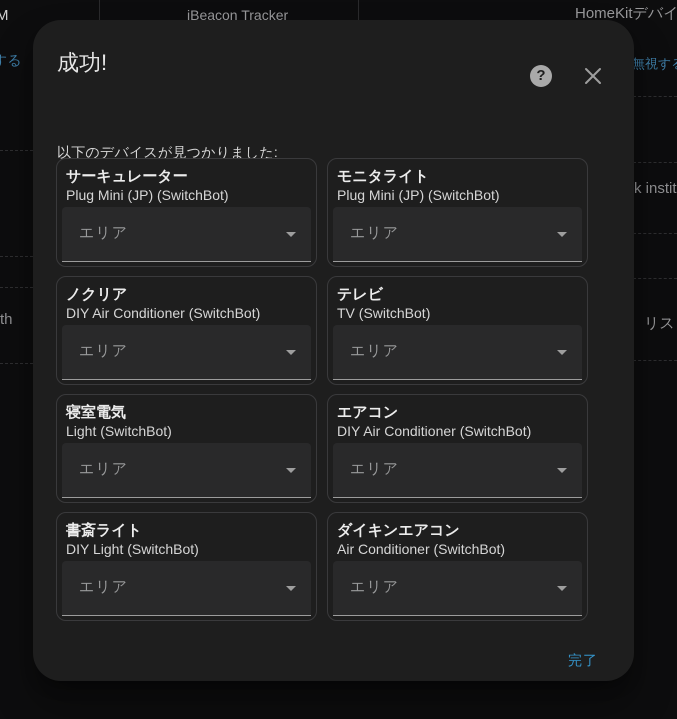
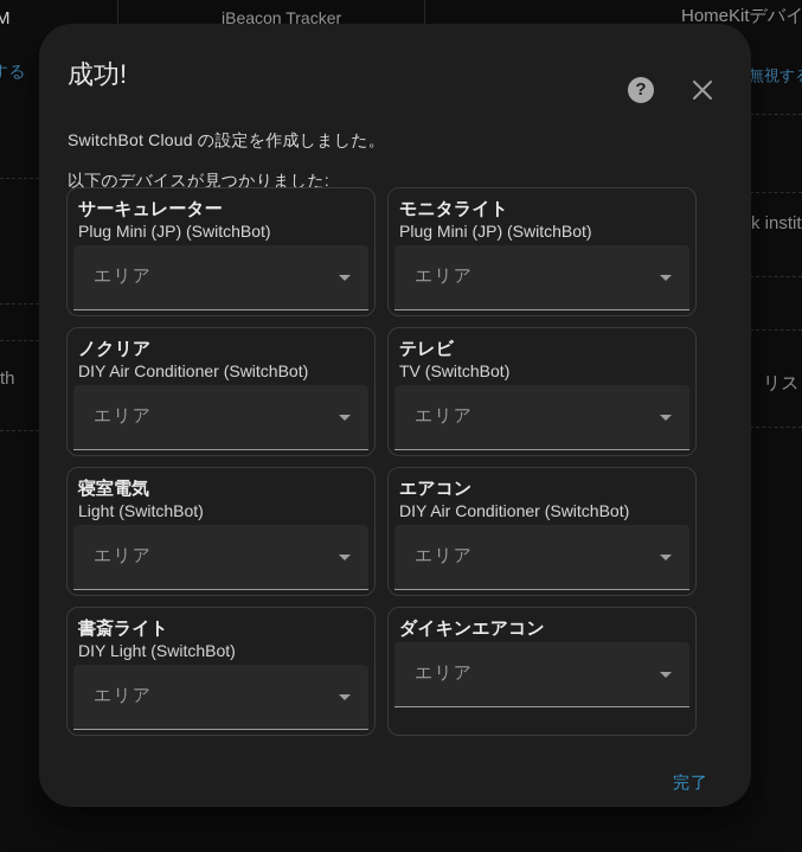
  M
  iBeacon Tracker
  HomeKitデバイ
  する
  無視す
  k instit
  th
  成功!
  ?
+ SwitchBot Cloud の設定を作成しました。
  以下のデバイスが見つかりました:
  サーキュレーター
  Plug Mini (JP) (SwitchBot)
  エリア
  モニタライト
  Plug Mini (JP) (SwitchBot)
  エリア
  ノクリア
  DIY Air Conditioner (SwitchBot)
  エリア
  テレビ
  TV (SwitchBot)
  エリア
  寝室電気
  Light (SwitchBot)
  エリア
  エアコン
  DIY Air Conditioner (SwitchBot)
  エリア
  書斎ライト
  DIY Light (SwitchBot)
  エリア
  ダイキンエアコン
- Air Conditioner (SwitchBot)
  エリア
  完了
